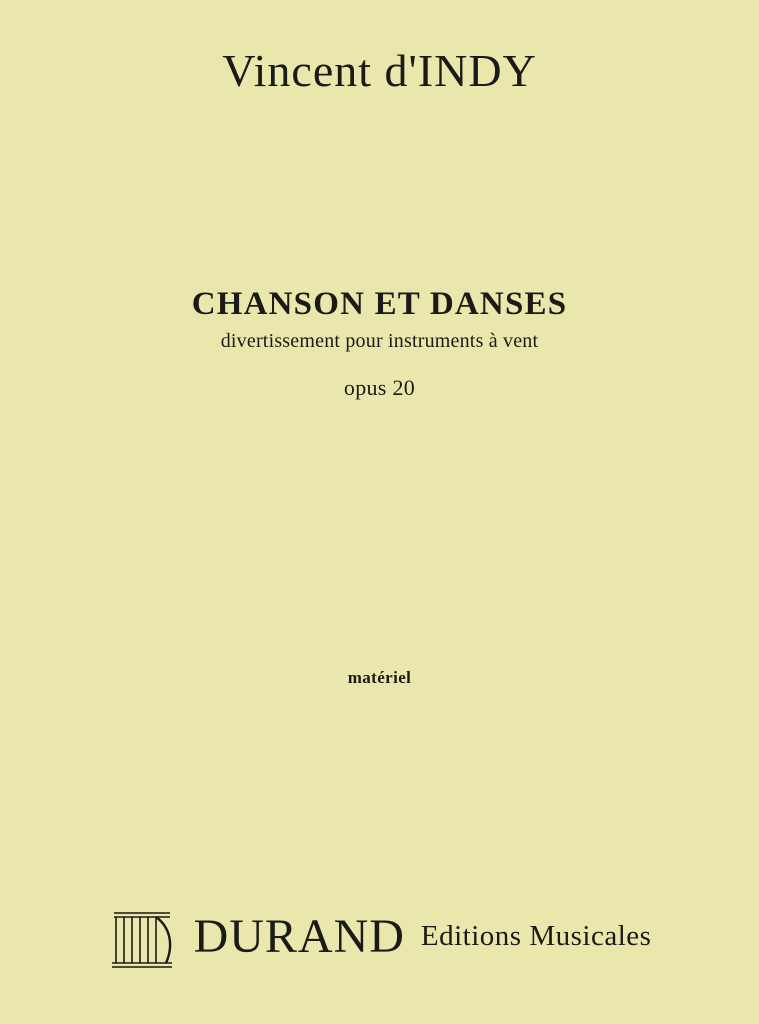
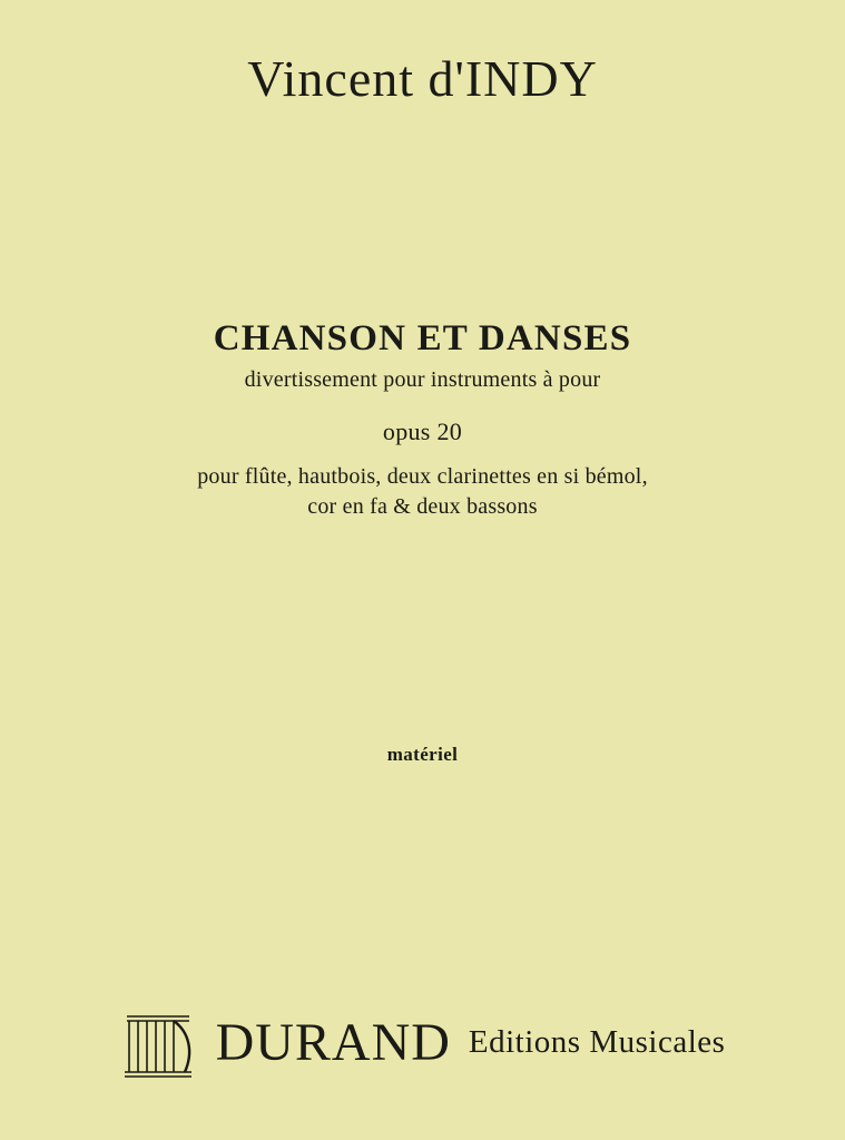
  Vincent d'INDY
  CHANSON ET DANSES
- divertissement pour instruments à vent
+ divertissement pour instruments à pour
  opus 20
+ pour flûte, hautbois, deux clarinettes en si bémol,
+ cor en fa & deux bassons
  matériel
  DURAND
  Editions Musicales
